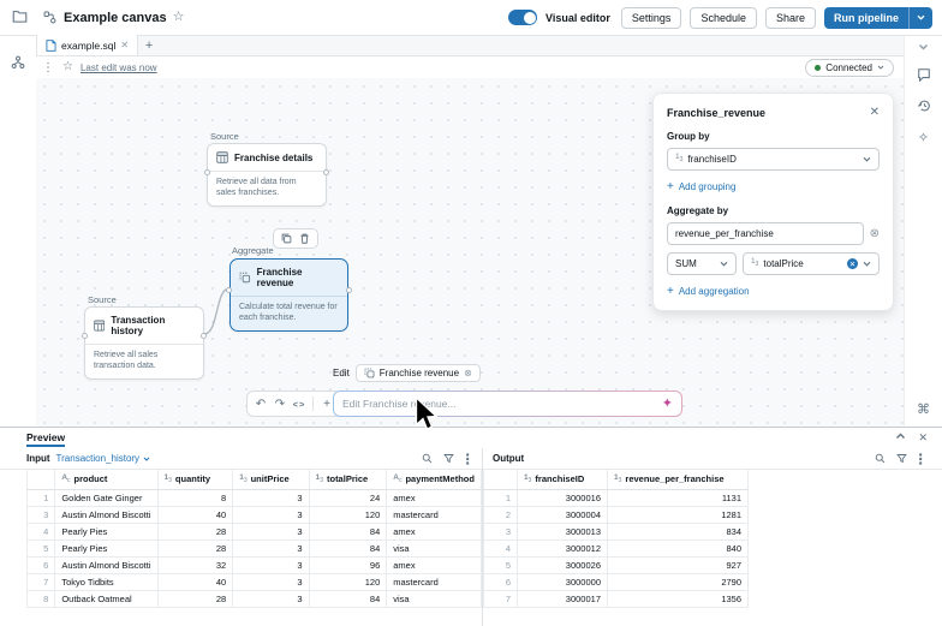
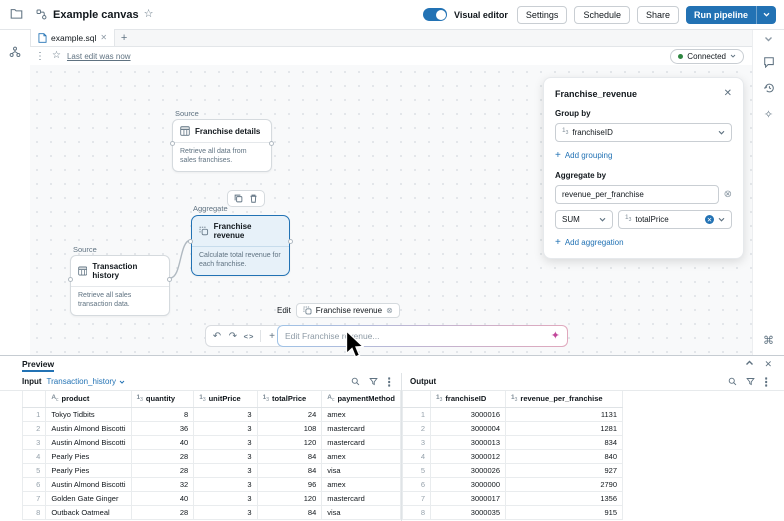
  Example canvas
  ☆
  Visual editor
  Settings
  Schedule
  Share
  Run pipeline
  example.sql
  ✕
  +
  ⋮
  ☆
  Last edit was now
  Connected
  Source
  Franchise details
  Aggregate
  Franchise revenue
  Source
  Transaction history
  Franchise_revenue
  ✕
  Group by
  franchiseID
  +
  Add grouping
  Aggregate by
  revenue_per_franchise
  ⊗
  SUM
  totalPrice
  +
  Add aggregation
  Edit
  Franchise revenue
  ⊗
  ↶
  ↷
  <>
  +
  Edit Franchise renue...
  ✦
  ✧
  ⌘
  Preview
  ✕
  Input
  Transaction_history
  	product	quantity	unitPrice	totalPrice	paymentMethod
- 1	Golden Gate Ginger	8	3	24	amex
+ 1	Tokyo Tidbits	8	3	24	amex
+ 2	Austin Almond Biscotti	36	3	108	mastercard
  3	Austin Almond Biscotti	40	3	120	mastercard
  4	Pearly Pies	28	3	84	amex
  5	Pearly Pies	28	3	84	visa
  6	Austin Almond Biscotti	32	3	96	amex
- 7	Tokyo Tidbits	40	3	120	mastercard
+ 7	Golden Gate Ginger	40	3	120	mastercard
  8	Outback Oatmeal	28	3	84	visa
  Output
  	franchiseID	revenue_per_franchise
  1	3000016	1131
  2	3000004	1281
  3	3000013	834
  4	3000012	840
  5	3000026	927
  6	3000000	2790
  7	3000017	1356
+ 8	3000035	915
